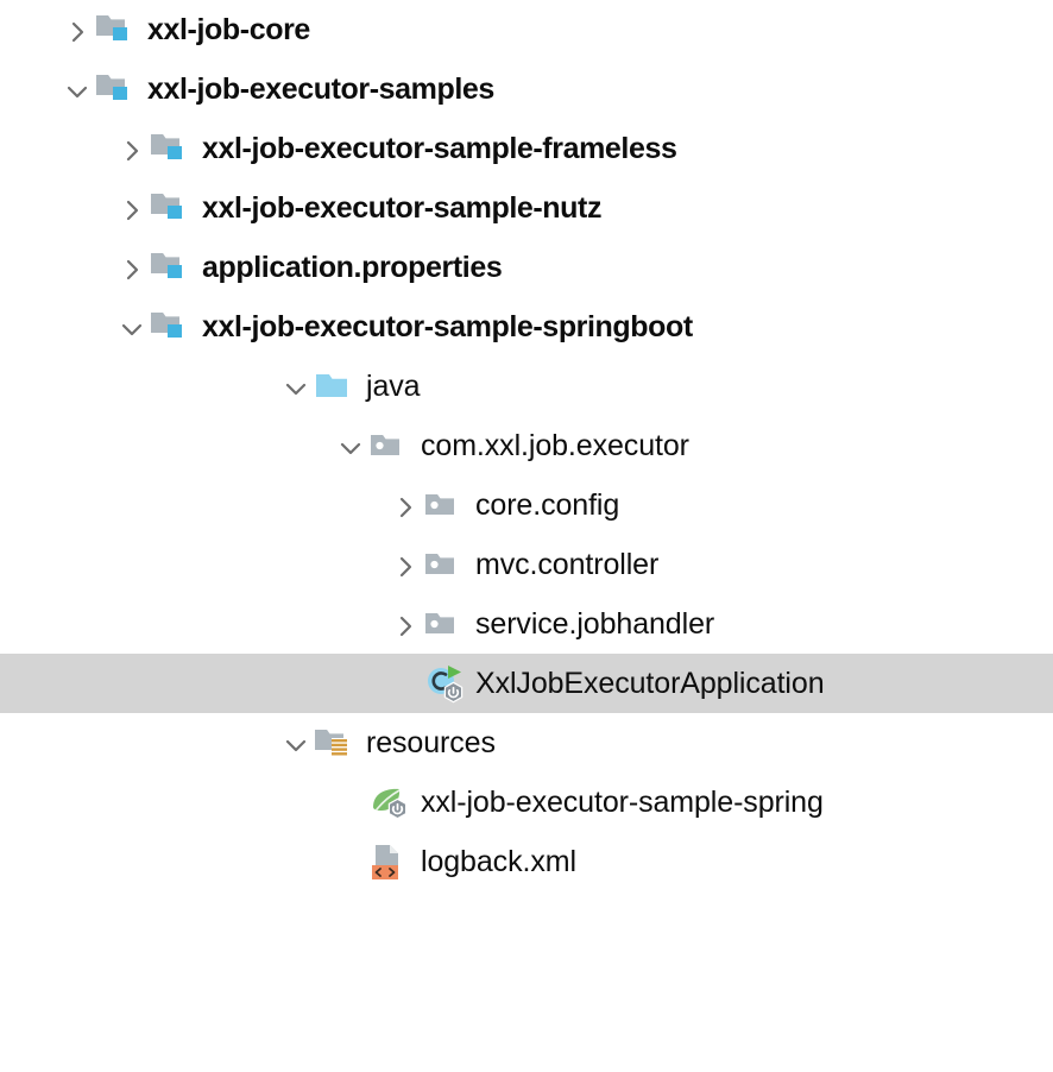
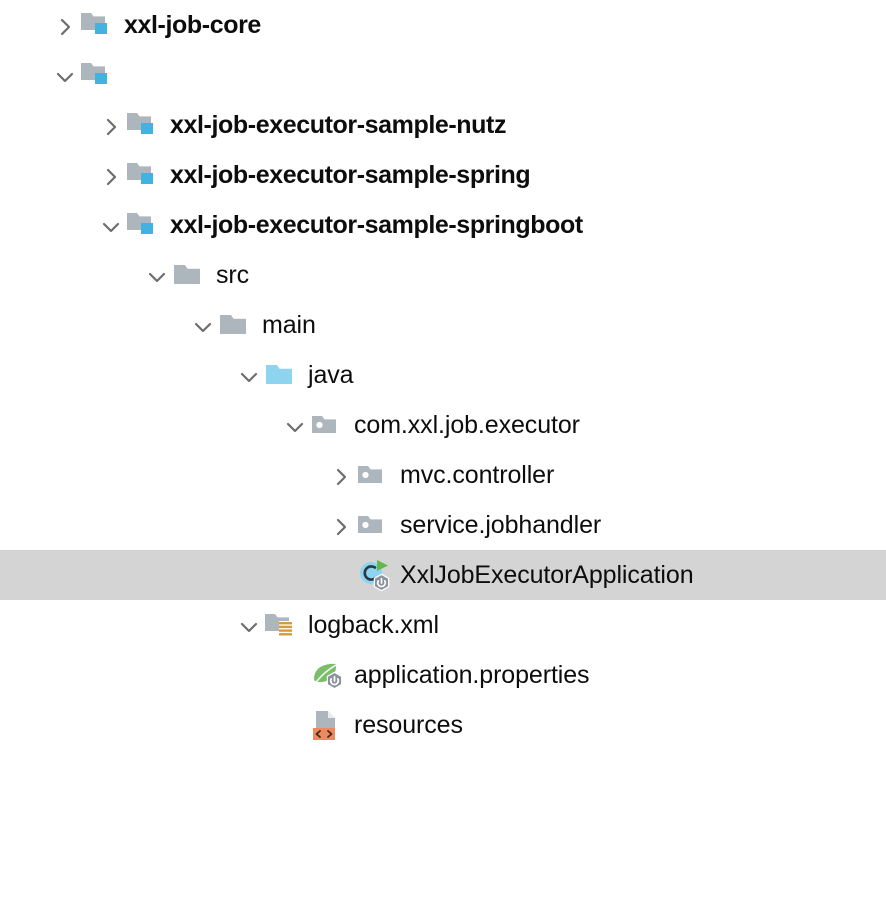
  xxl-job-core
- xxl-job-executor-samples
- xxl-job-executor-sample-frameless
  xxl-job-executor-sample-nutz
- application.properties
+ xxl-job-executor-sample-spring
  xxl-job-executor-sample-springboot
+ src
+ main
  java
  com.xxl.job.executor
- core.config
  mvc.controller
  service.jobhandler
  XxlJobExecutorApplication
- resources
+ logback.xml
- xxl-job-executor-sample-spring
+ application.properties
- logback.xml
+ resources
